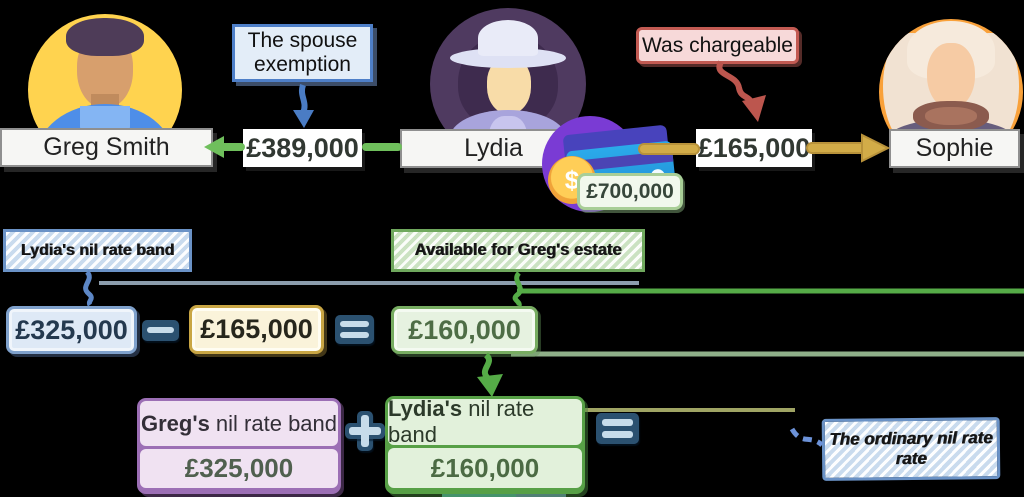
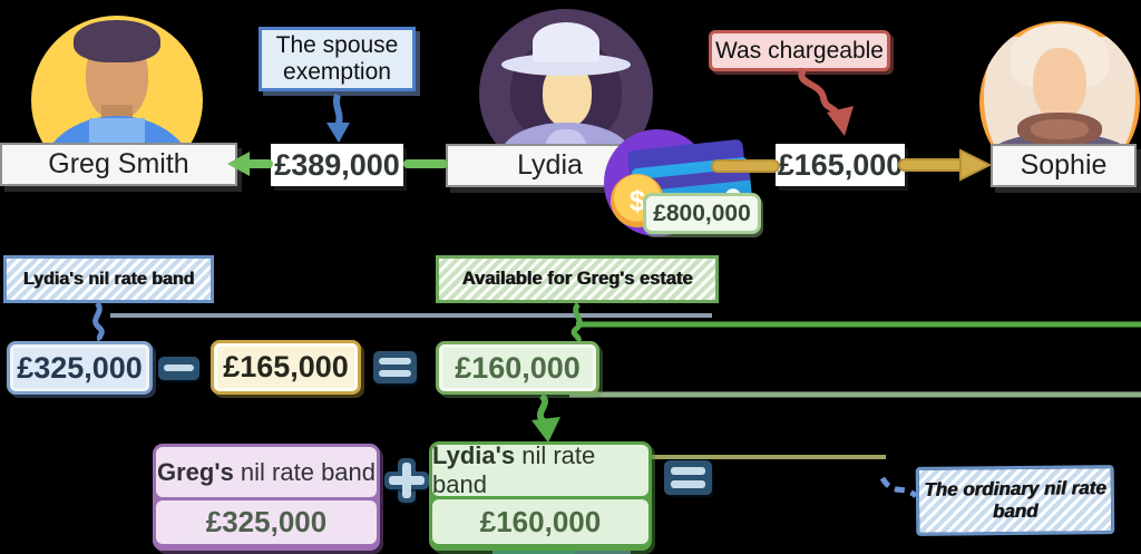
  Greg Smith
  Lydia
  Sophie
  £389,000
  £165,000
  The spouse exemption
  Was chargeable
  $
- £700,000
+ £800,000
  Lydia's nil rate band
  Available for Greg's estate
  £325,000
  £165,000
  £160,000
  Greg's nil rate band
  £325,000
  Lydia's nil rate band
  £160,000
- The ordinary nil rate rate
+ The ordinary nil rate band
